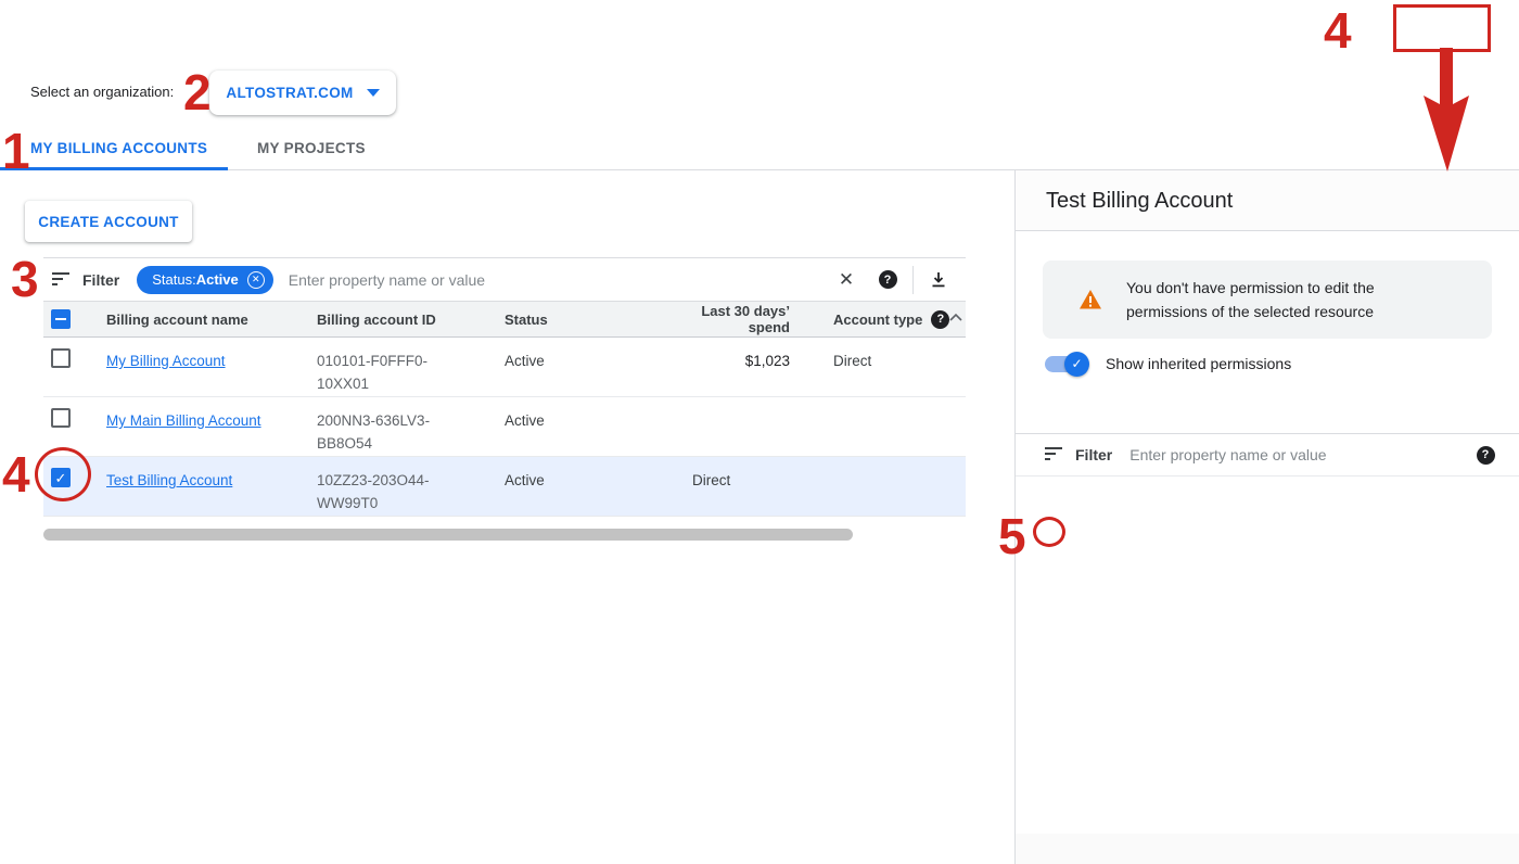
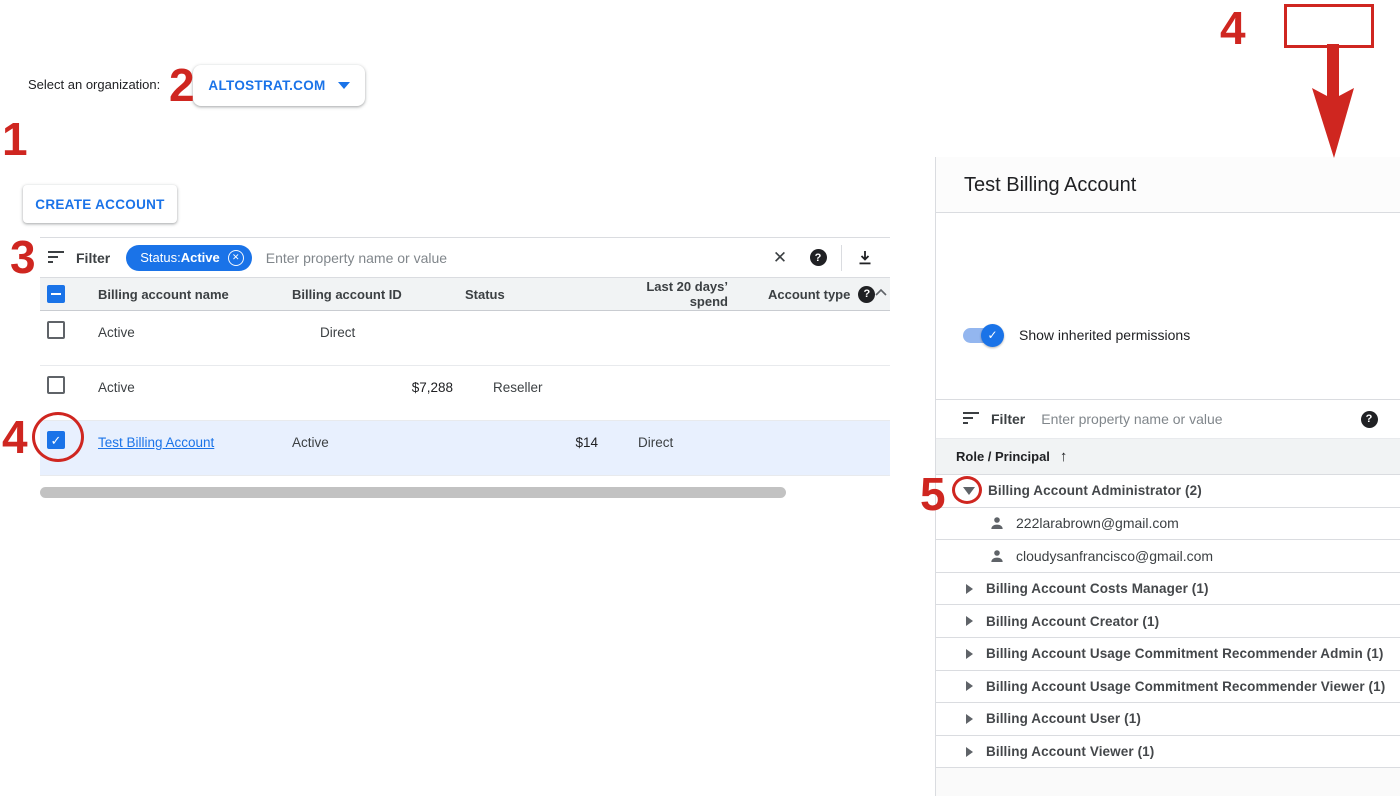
  Select an organization:
  ALTOSTRAT.COM
- MY BILLING ACCOUNTS
- MY PROJECTS
  CREATE ACCOUNT
  Filter
  Status
  :
  Active
  ✕
  Enter property name or value
  ✕
  ?
  Billing account name
  Billing account ID
  Status
- Last 30 days’ spend
+ Last 20 days’ spend
  Account type
  ?
- My Billing Account
- 010101-F0FFF0-
- 10XX01
  Active
- $1,023
  Direct
- My Main Billing Account
- 200NN3-636LV3-
- BB8O54
  Active
+ $7,288
+ Reseller
  ✓
  Test Billing Account
- 10ZZ23-203O44-
- WW99T0
  Active
+ $14
  Direct
  Test Billing Account
- You don't have permission to edit the
- permissions of the selected resource
  ✓
  Show inherited permissions
  Filter
  Enter property name or value
  ?
+ Role / Principal
+ ↑
+ Billing Account Administrator (2)
+ 222larabrown@gmail.com
+ cloudysanfrancisco@gmail.com
+ Billing Account Costs Manager (1)
+ Billing Account Creator (1)
+ Billing Account Usage Commitment Recommender Admin (1)
+ Billing Account Usage Commitment Recommender Viewer (1)
+ Billing Account User (1)
+ Billing Account Viewer (1)
  1
  2
  3
  4
  4
  5
